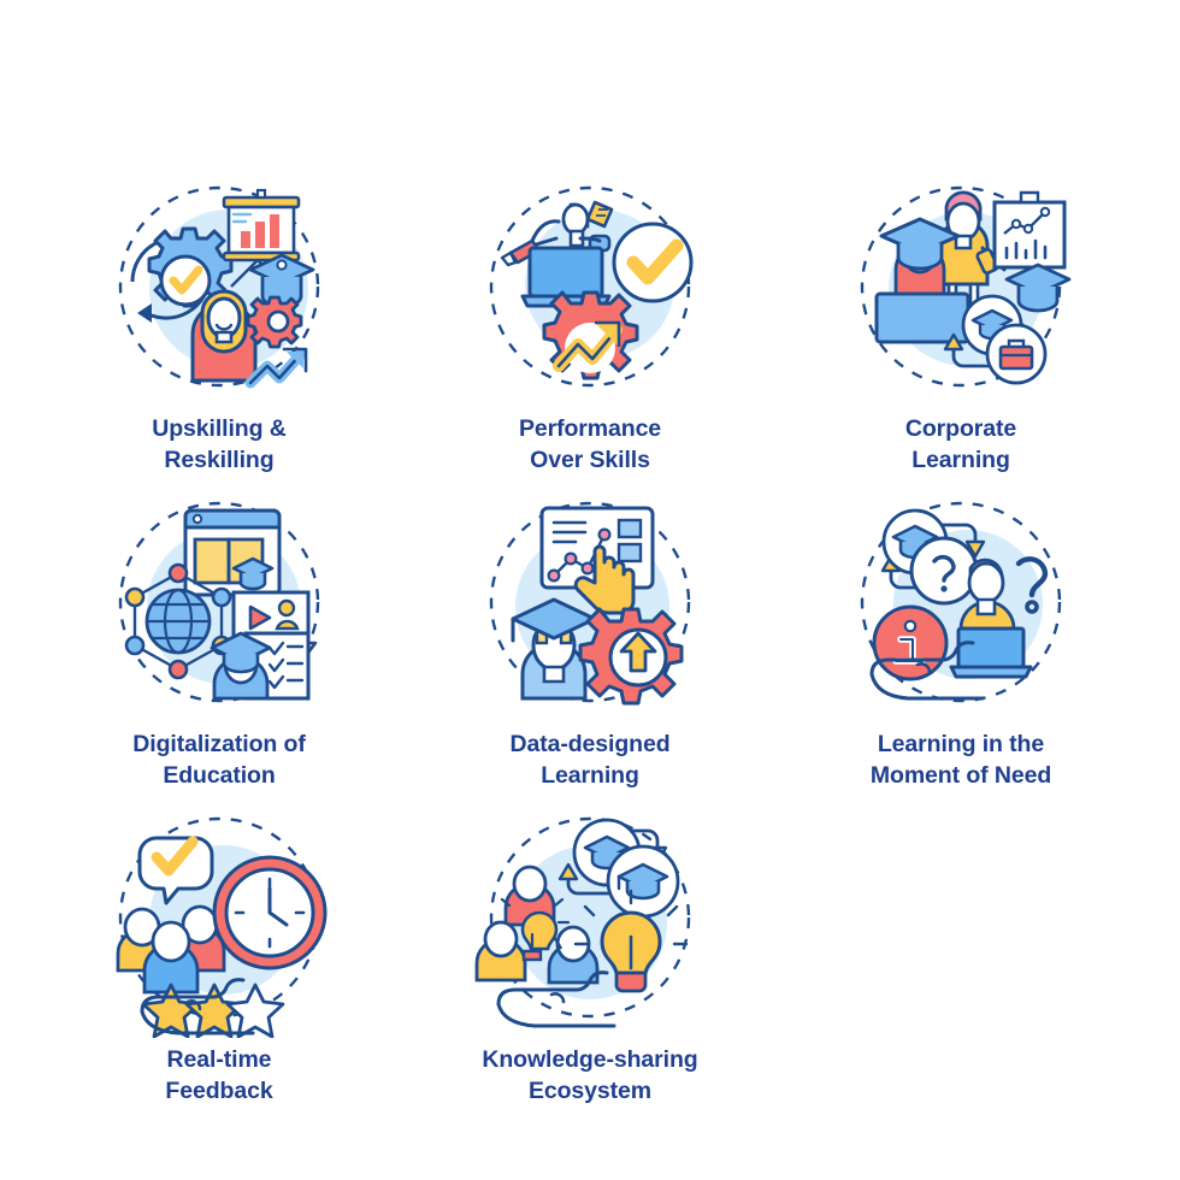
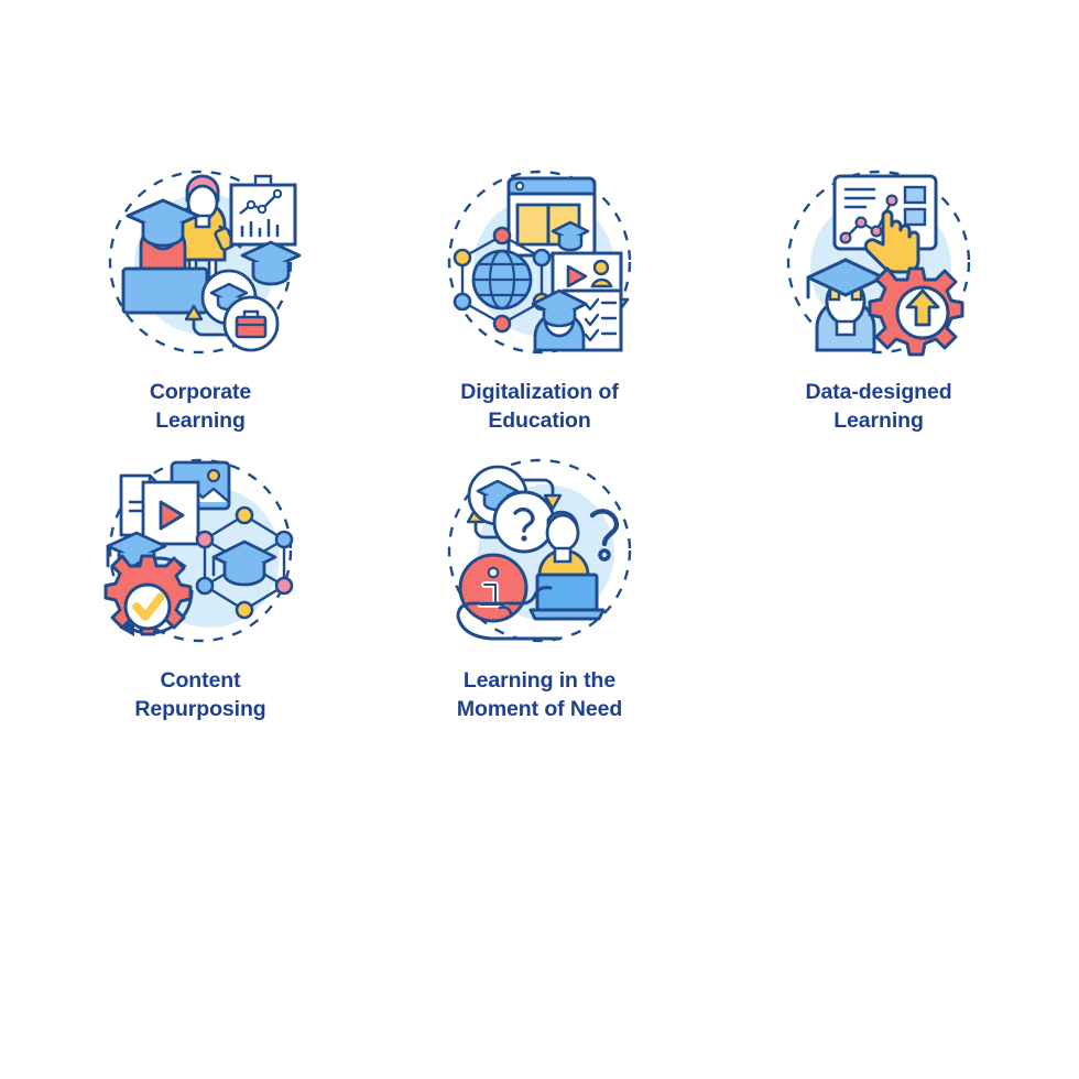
- Upskilling &
- Reskilling
- Performance
- Over Skills
  Corporate
  Learning
  Digitalization of
  Education
  Data-designed
  Learning
+ Content
+ Repurposing
  Learning in the
  Moment of Need
- Real-time
- Feedback
- Knowledge-sharing
- Ecosystem
